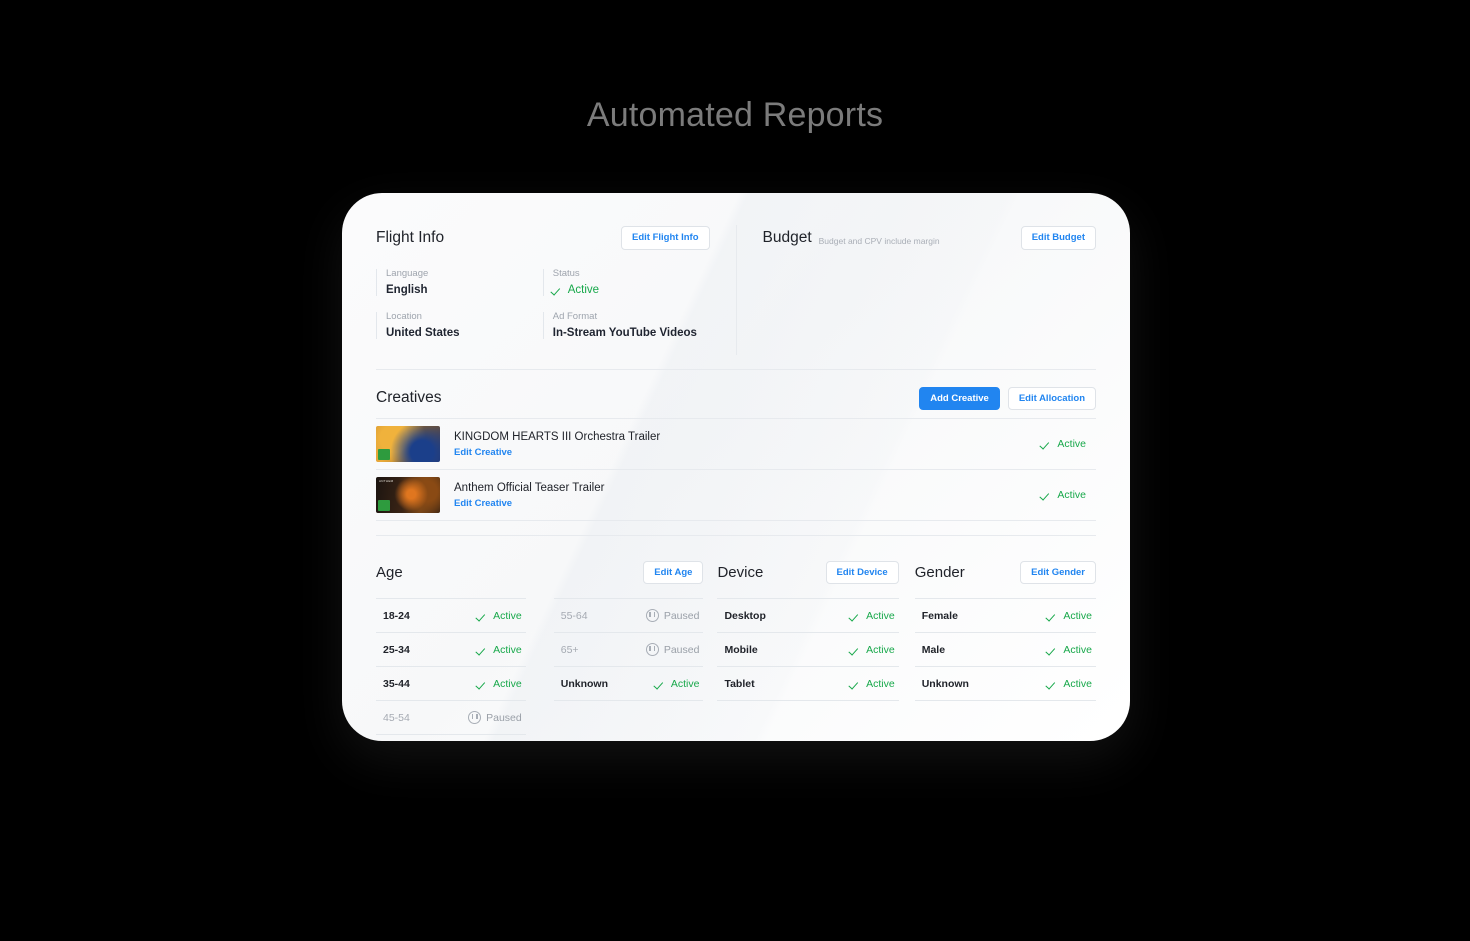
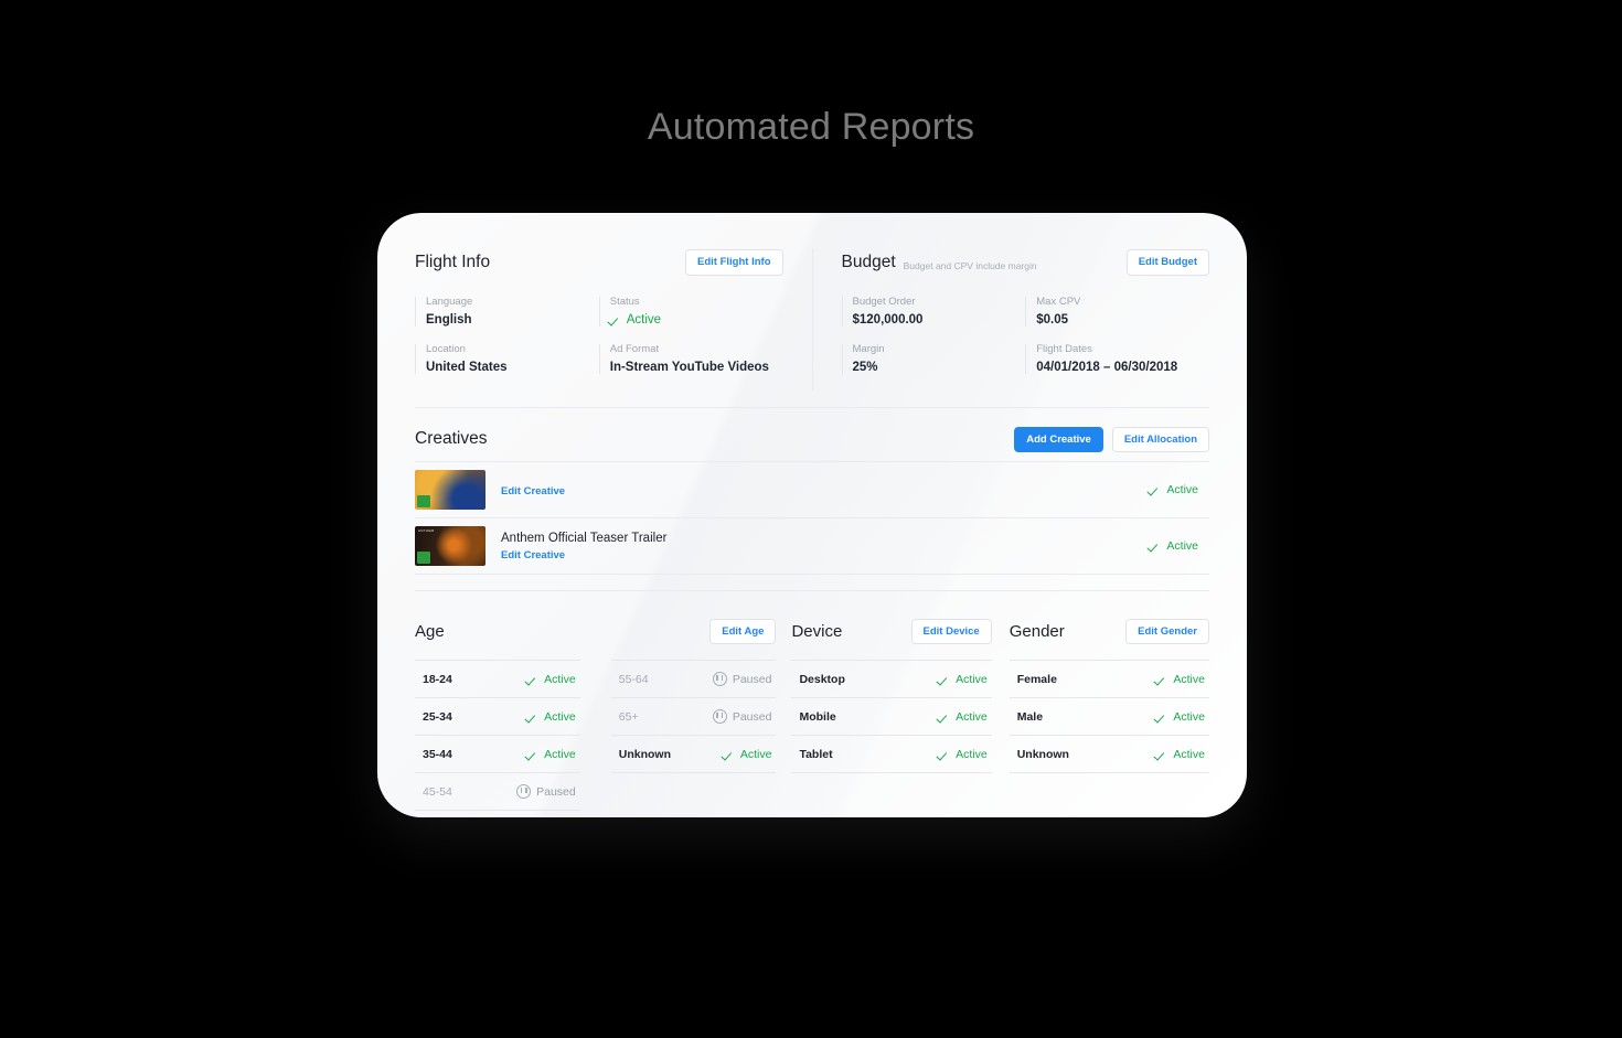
  Automated Reports
  Flight Info
  Edit Flight Info
  Language
  English
  Status
  Active
  Location
  United States
  Ad Format
  In-Stream YouTube Videos
  Budget
  Budget and CPV include margin
  Edit Budget
+ Budget Order
+ $120,000.00
+ Max CPV
+ $0.05
+ Margin
+ 25%
+ Flight Dates
+ 04/01/2018 – 06/30/2018
  Creatives
  Add Creative
  Edit Allocation
- KINGDOM HEARTS III Orchestra Trailer
  Edit Creative
  Active
  Anthem Official Teaser Trailer
  Edit Creative
  Active
  Age
  Edit Age
  18-24
  Active
  25-34
  Active
  35-44
  Active
  45-54
  Paused
  55-64
  Paused
  65+
  Paused
  Unknown
  Active
  Device
  Edit Device
  Desktop
  Active
  Mobile
  Active
  Tablet
  Active
  Gender
  Edit Gender
  Female
  Active
  Male
  Active
  Unknown
  Active
